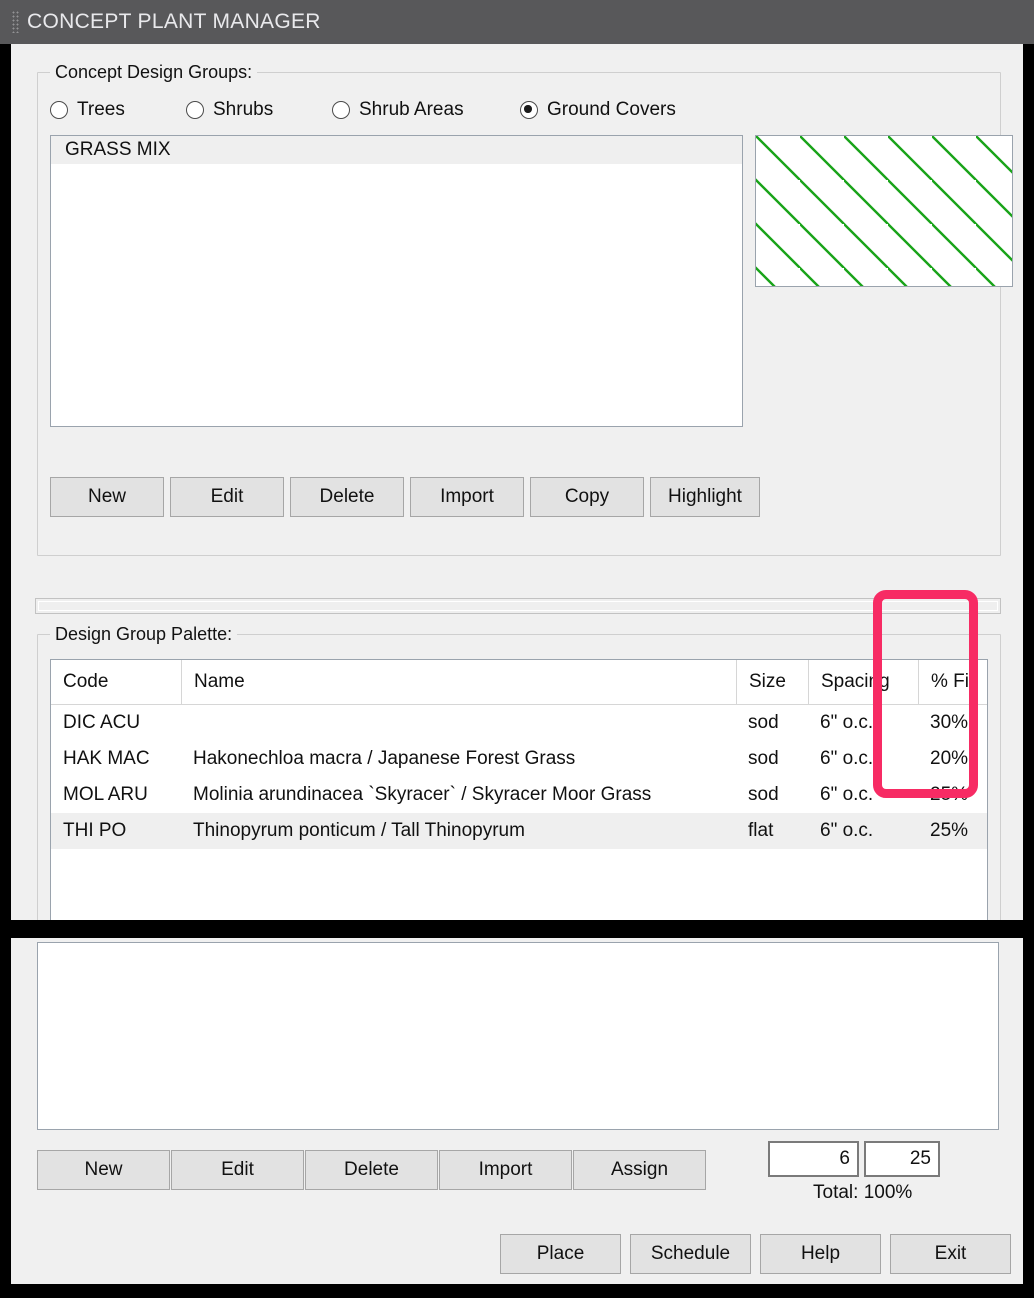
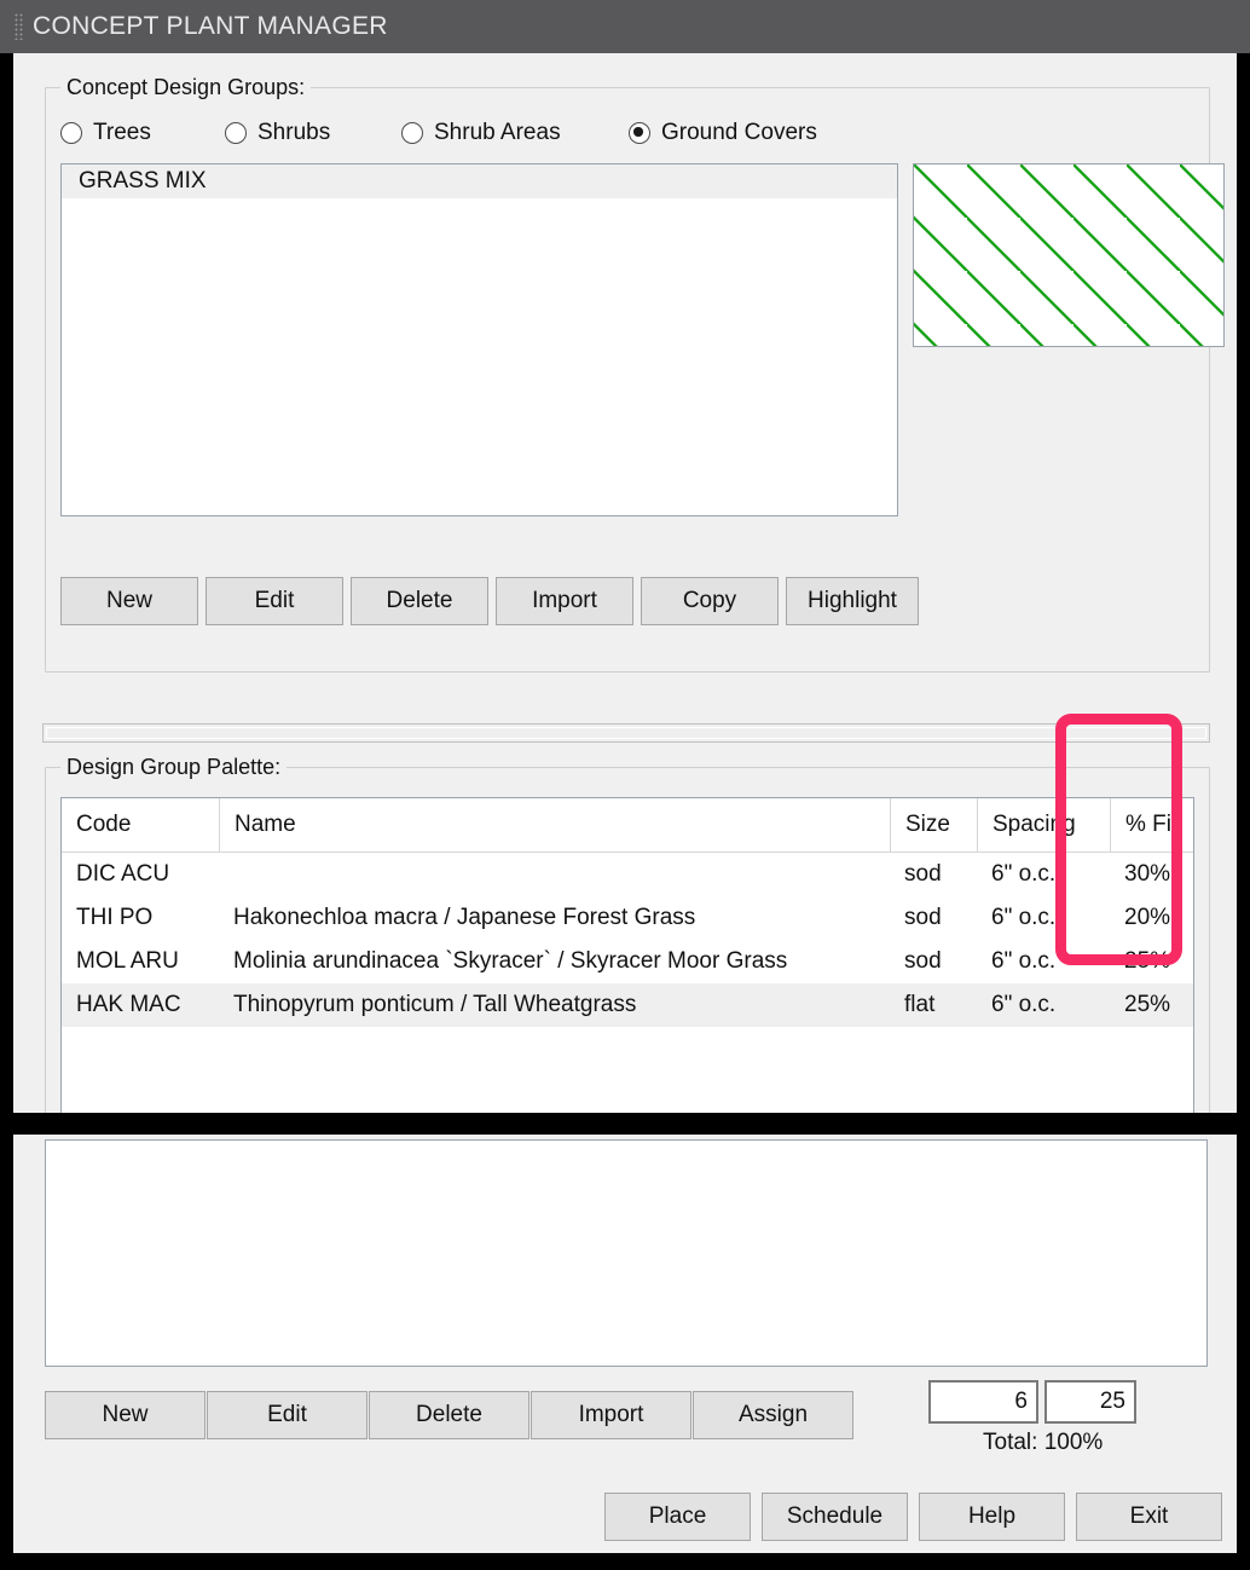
  CONCEPT PLANT MANAGER
  Concept Design Groups:
  Trees
  Shrubs
  Shrub Areas
  Ground Covers
  GRASS MIX
  New
  Edit
  Delete
  Import
  Copy
  Highlight
  Design Group Palette:
  Code
  Name
  Size
  Spacing
  % Fill
  DIC ACU
  sod
  6" o.c.
  30%
- HAK MAC
+ THI PO
  Hakonechloa macra / Japanese Forest Grass
  sod
  6" o.c.
  20%
  MOL ARU
  Molinia arundinacea `Skyracer` / Skyracer Moor Grass
  sod
  6" o.c.
  25%
- THI PO
+ HAK MAC
- Thinopyrum ponticum / Tall Thinopyrum
+ Thinopyrum ponticum / Tall Wheatgrass
  flat
  6" o.c.
  25%
  New
  Edit
  Delete
  Import
  Assign
  6
  25
  Total: 100%
  Place
  Schedule
  Help
  Exit
